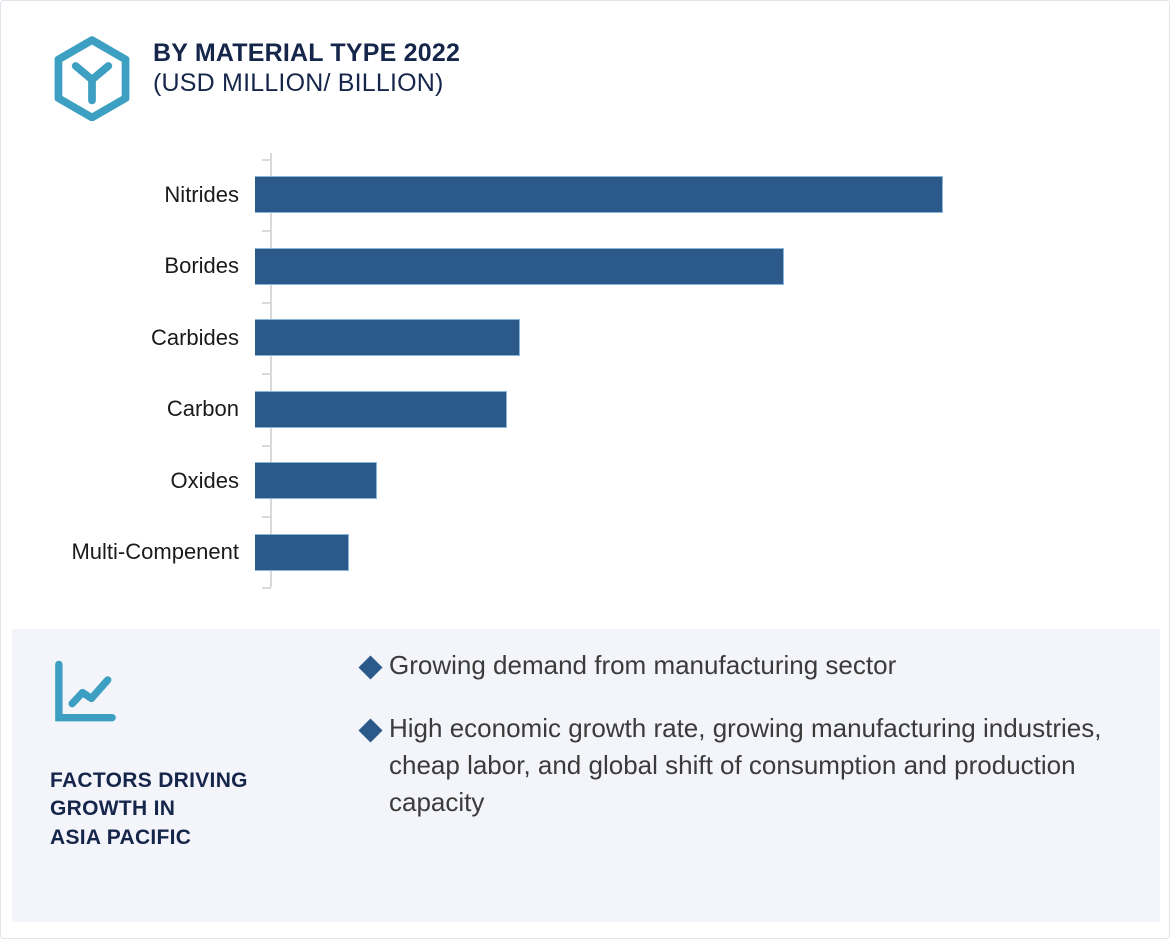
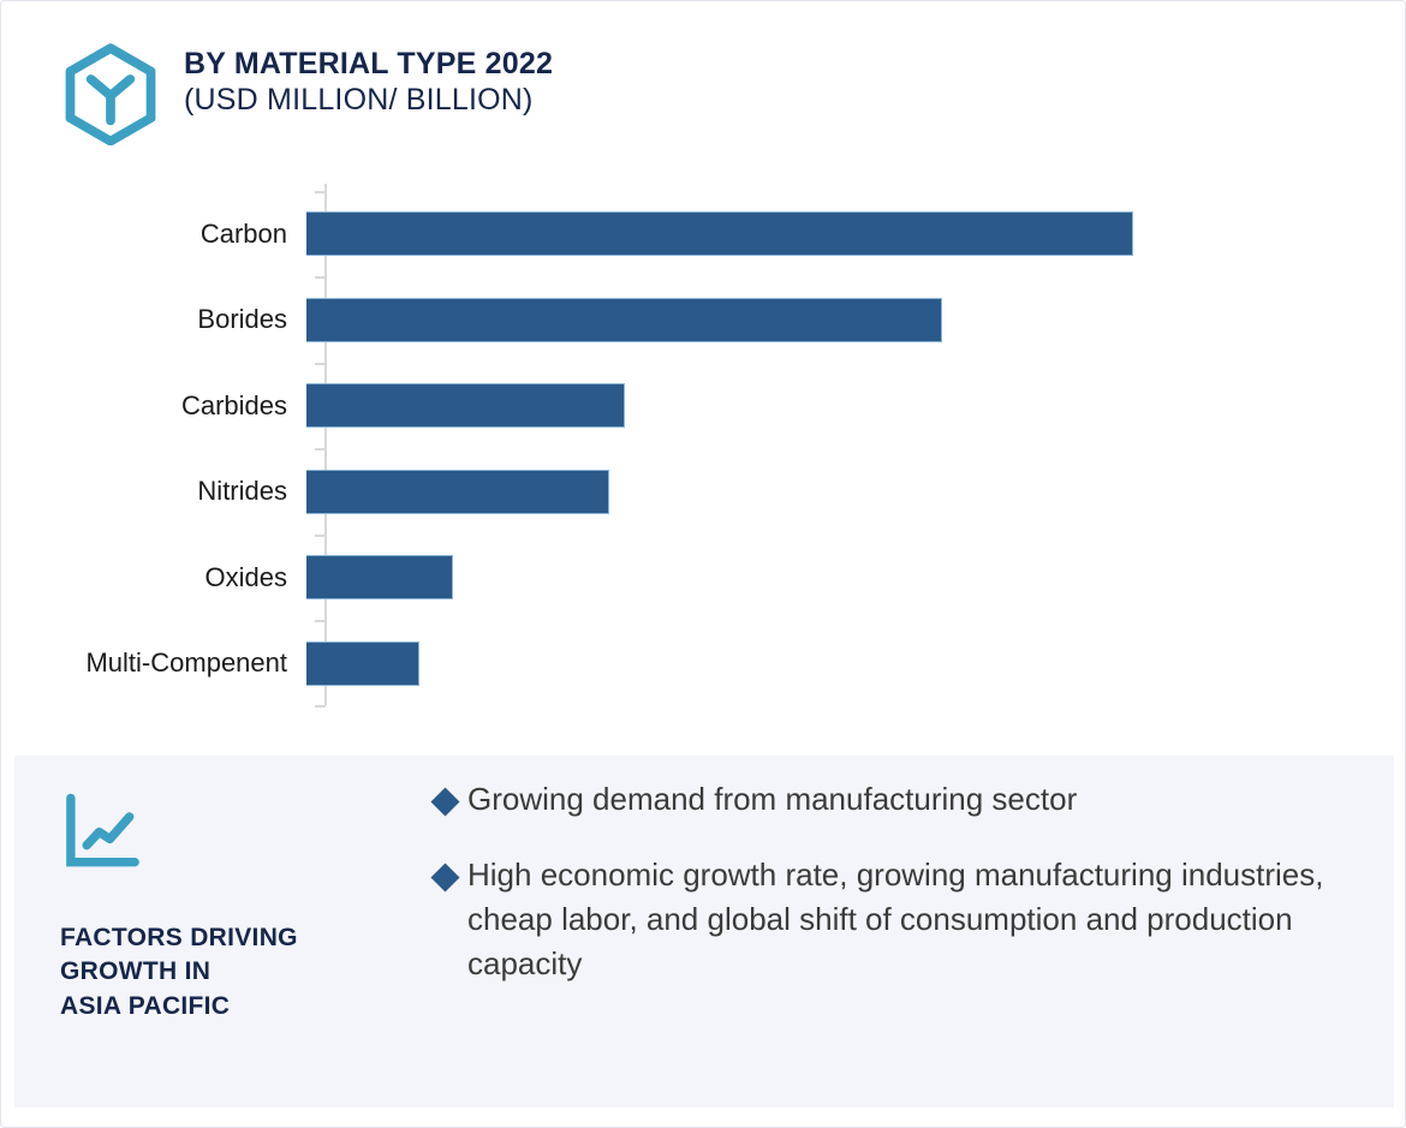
  BY MATERIAL TYPE 2022
  (USD MILLION/ BILLION)
- Nitrides
+ Carbon
  Borides
  Carbides
- Carbon
+ Nitrides
  Oxides
  Multi-Compenent
  FACTORS DRIVING
  GROWTH IN
  ASIA PACIFIC
  Growing demand from manufacturing sector
  High economic growth rate, growing manufacturing industries, cheap labor, and global shift of consumption and production capacity
